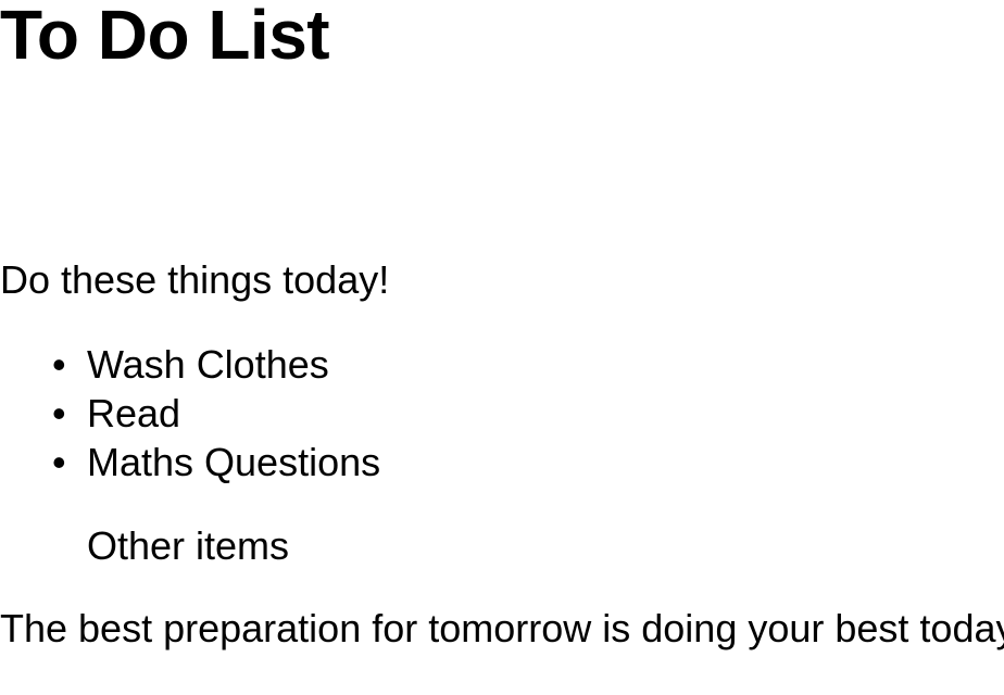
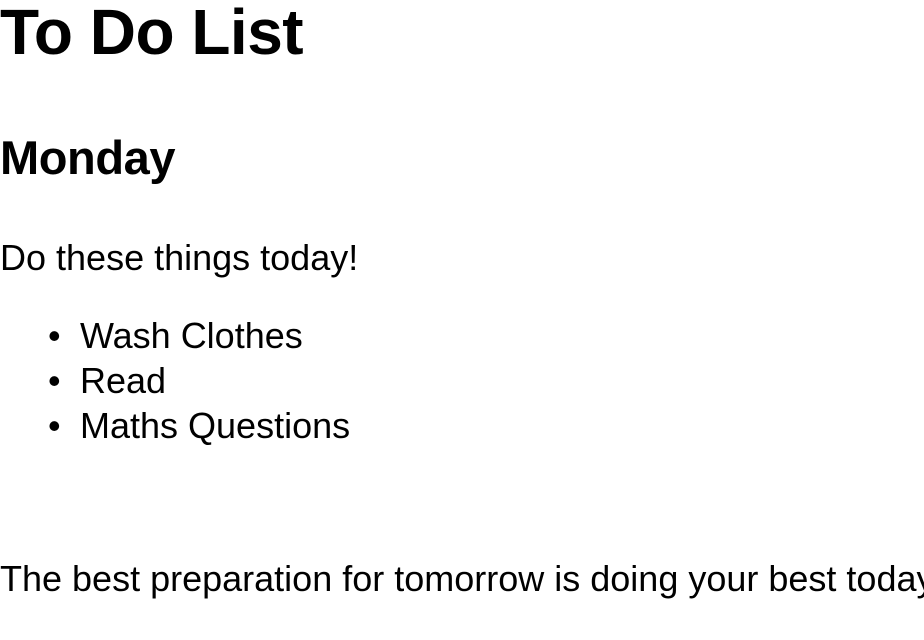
  To Do List
+ Monday
  Do these things today!
  Wash Clothes
  Read
  Maths Questions
- Other items
  The best preparation for tomorrow is doing your best toda
